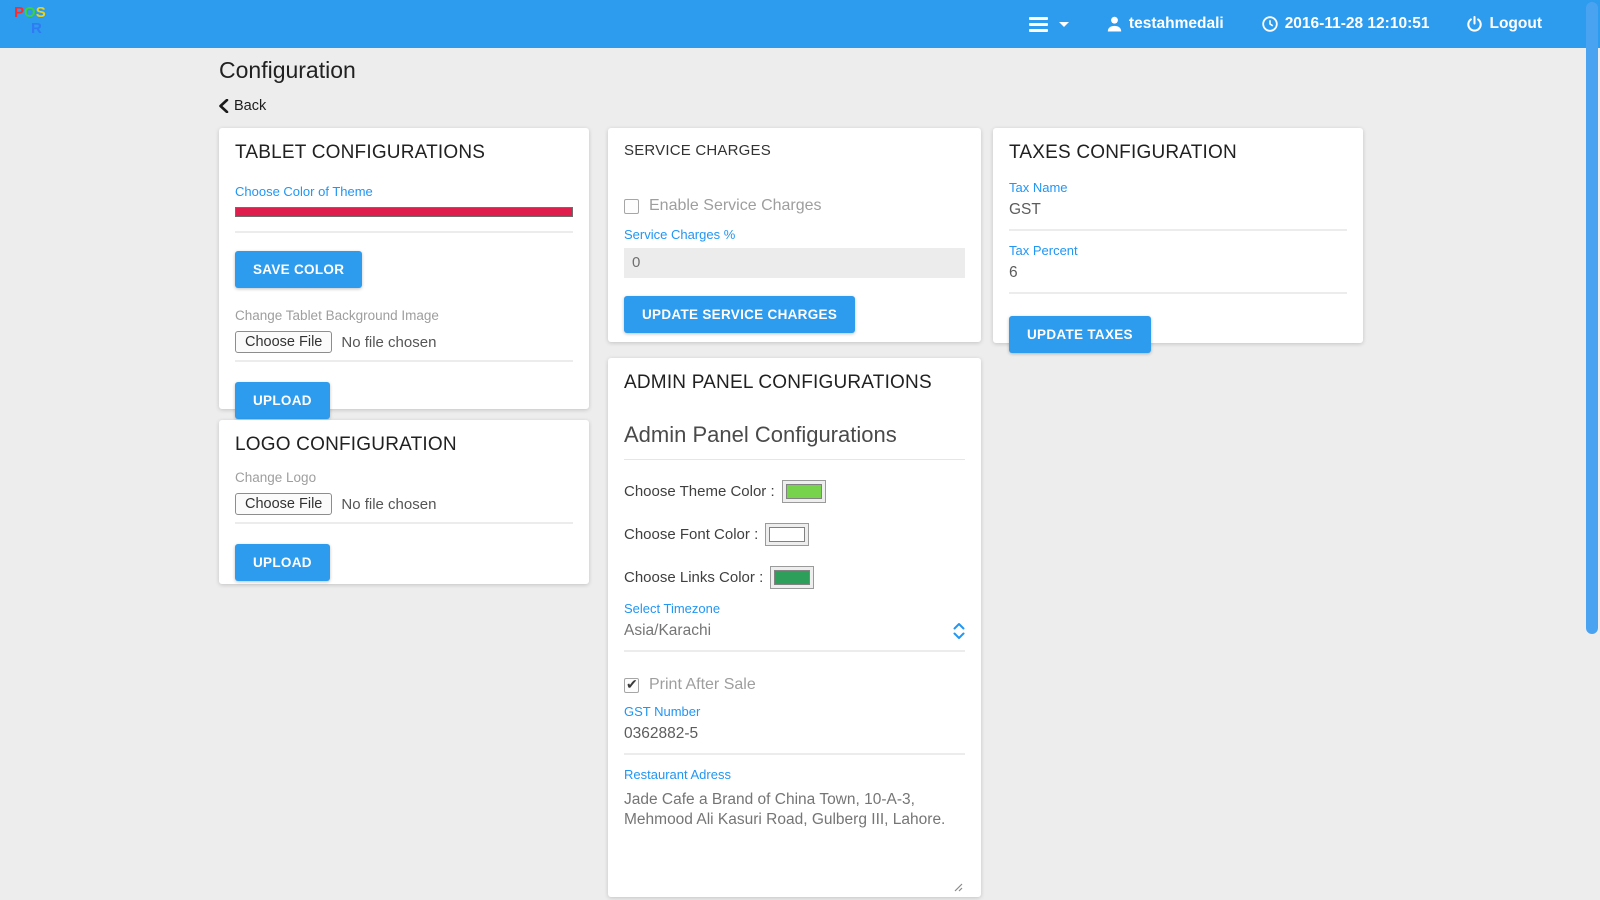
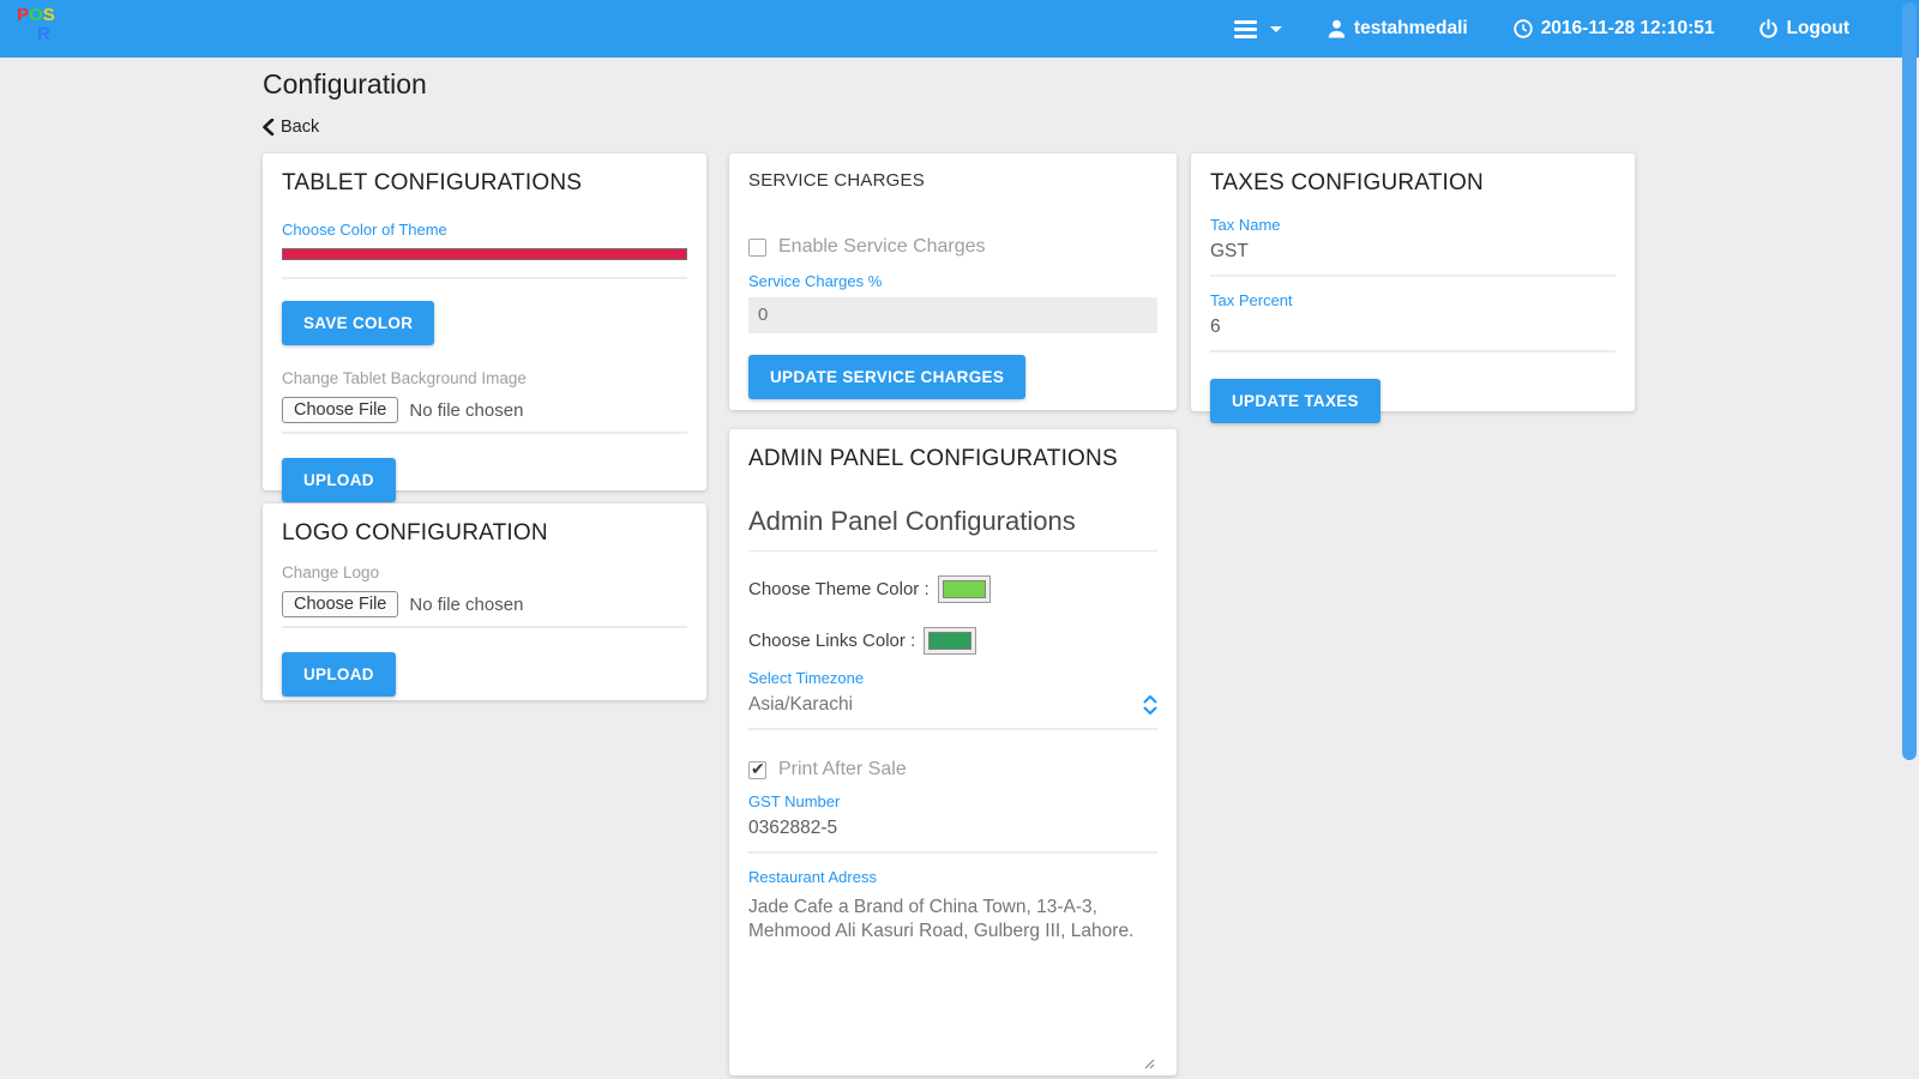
  POS
  R
  testahmedali
  2016-11-28 12:10:51
  Logout
  Configuration
  Back
  TABLET CONFIGURATIONS
  Choose Color of Theme
  SAVE COLOR
  Change Tablet Background Image
  Choose File
  No file chosen
  UPLOAD
  LOGO CONFIGURATION
  Change Logo
  Choose File
  No file chosen
  UPLOAD
  SERVICE CHARGES
  Enable Service Charges
  Service Charges %
  0
  UPDATE SERVICE CHARGES
  ADMIN PANEL CONFIGURATIONS
  Admin Panel Configurations
  Choose Theme Color :
- Choose Font Color :
  Choose Links Color :
  Select Timezone
  Asia/Karachi
  Print After Sale
  GST Number
  0362882-5
  Restaurant Adress
- Jade Cafe a Brand of China Town, 10-A-3, Mehmood Ali Kasuri Road, Gulberg III, Lahore.
+ Jade Cafe a Brand of China Town, 13-A-3, Mehmood Ali Kasuri Road, Gulberg III, Lahore.
  TAXES CONFIGURATION
  Tax Name
  GST
  Tax Percent
  6
  UPDATE TAXES
